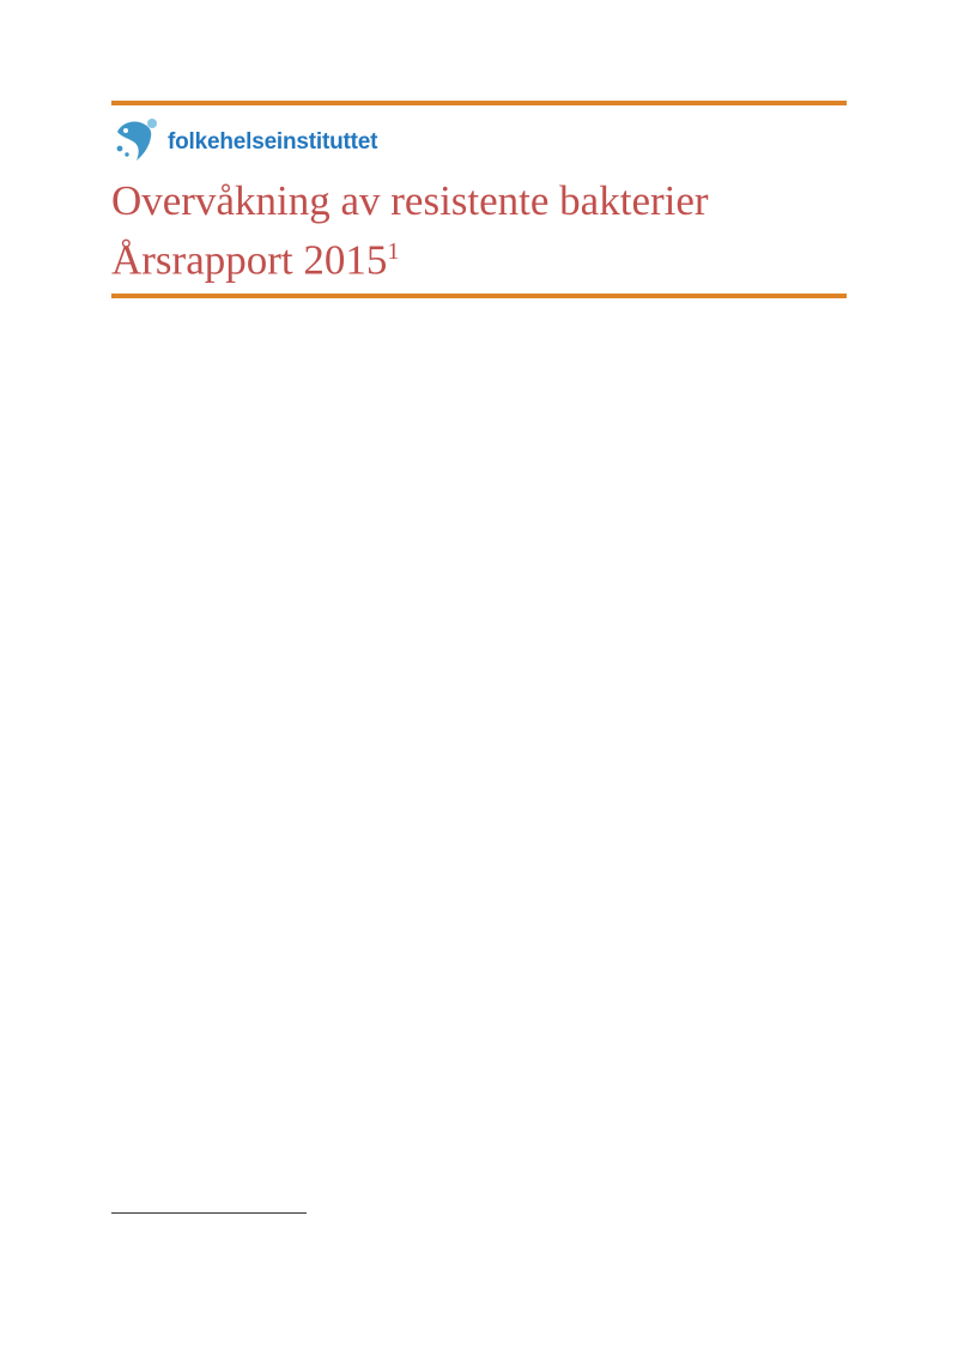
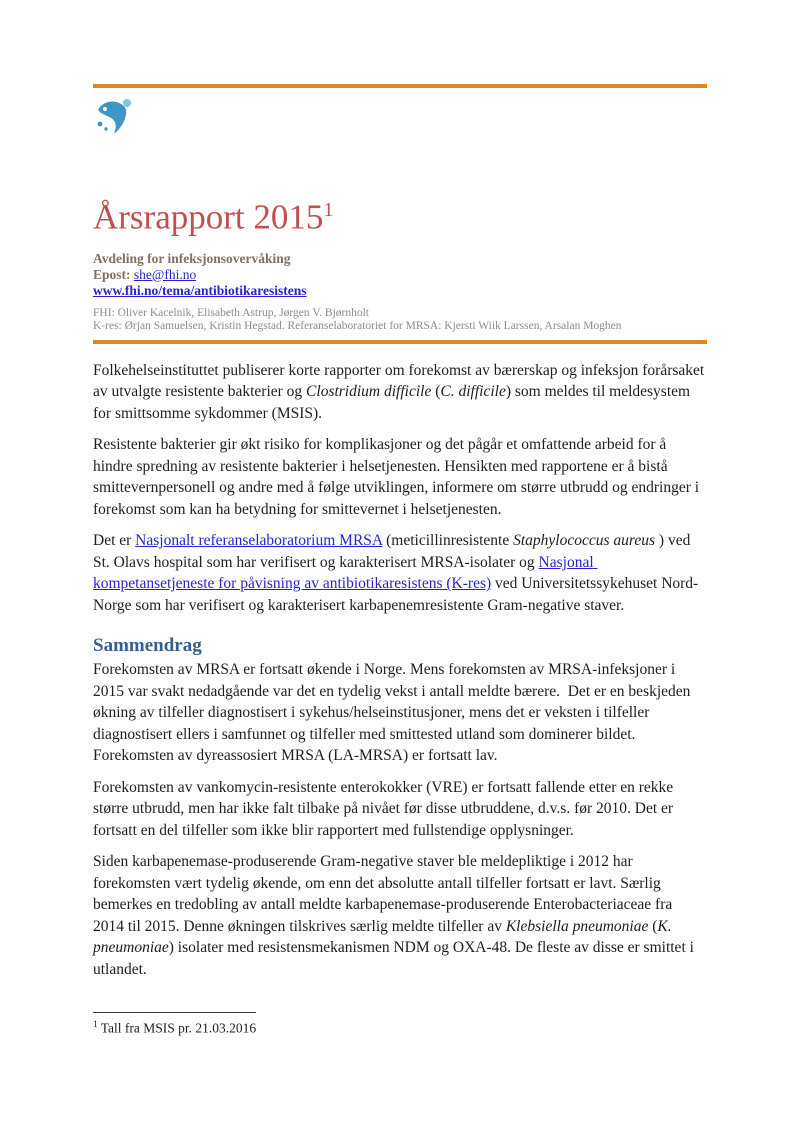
- folkehelseinstituttet
- Overvåkning av resistente bakterier
  Årsrapport 20151
+ Avdeling for infeksjonsovervåking
+ Epost: she@fhi.no
+ www.fhi.no/tema/antibiotikaresistens
+ FHI: Oliver Kacelnik, Elisabeth Astrup, Jørgen V. Bjørnholt
+ K-res: Ørjan Samuelsen, Kristin Hegstad. Referanselaboratoriet for MRSA: Kjersti Wiik Larssen, Arsalan Moghen
+ Folkehelseinstituttet publiserer korte rapporter om forekomst av bærerskap og infeksjon forårsaket av utvalgte resistente bakterier og Clostridium difficile (C. difficile) som meldes til meldesystem for smittsomme sykdommer (MSIS).
+ Resistente bakterier gir økt risiko for komplikasjoner og det pågår et omfattende arbeid for å hindre spredning av resistente bakterier i helsetjenesten. Hensikten med rapportene er å bistå smittevernpersonell og andre med å følge utviklingen, informere om større utbrudd og endringer i forekomst som kan ha betydning for smittevernet i helsetjenesten.
+ Det er Nasjonalt referanselaboratorium MRSA (meticillinresistente Staphylococcus aureus ) ved St. Olavs hospital som har verifisert og karakterisert MRSA-isolater og Nasjonal kompetansetjeneste for påvisning av antibiotikaresistens (K-res) ved Universitetssykehuset Nord-Norge som har verifisert og karakterisert karbapenemresistente Gram-negative staver.
+ Sammendrag
+ Forekomsten av MRSA er fortsatt økende i Norge. Mens forekomsten av MRSA-infeksjoner i 2015 var svakt nedadgående var det en tydelig vekst i antall meldte bærere. Det er en beskjeden økning av tilfeller diagnostisert i sykehus/helseinstitusjoner, mens det er veksten i tilfeller diagnostisert ellers i samfunnet og tilfeller med smittested utland som dominerer bildet. Forekomsten av dyreassosiert MRSA (LA-MRSA) er fortsatt lav.
+ Forekomsten av vankomycin-resistente enterokokker (VRE) er fortsatt fallende etter en rekke større utbrudd, men har ikke falt tilbake på nivået før disse utbruddene, d.v.s. før 2010. Det er fortsatt en del tilfeller som ikke blir rapportert med fullstendige opplysninger.
+ Siden karbapenemase-produserende Gram-negative staver ble meldepliktige i 2012 har forekomsten vært tydelig økende, om enn det absolutte antall tilfeller fortsatt er lavt. Særlig bemerkes en tredobling av antall meldte karbapenemase-produserende Enterobacteriaceae fra 2014 til 2015. Denne økningen tilskrives særlig meldte tilfeller av Klebsiella pneumoniae (K. pneumoniae) isolater med resistensmekanismen NDM og OXA-48. De fleste av disse er smittet i utlandet.
+ 1 Tall fra MSIS pr. 21.03.2016
